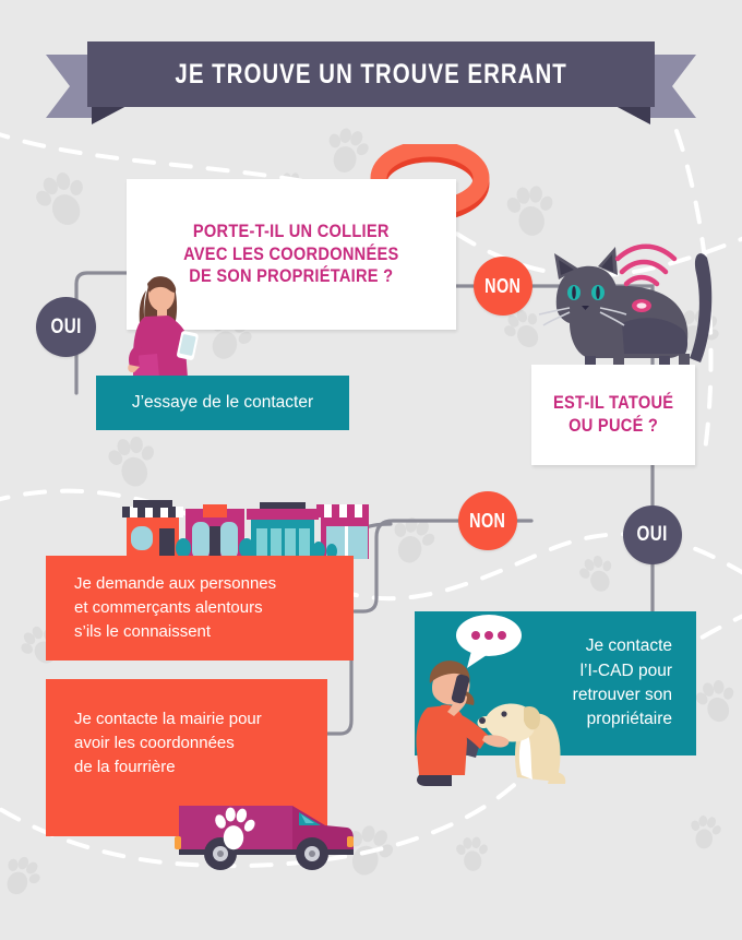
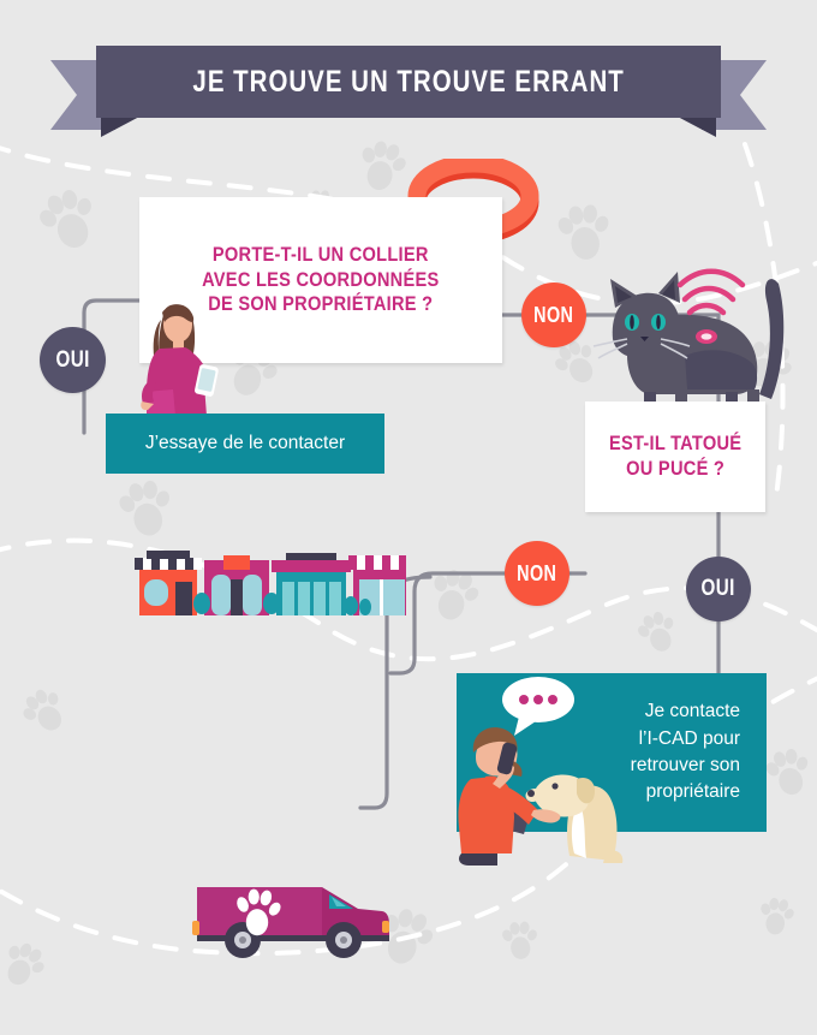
  JE TROUVE UN TROUVE ERRANT
  OUI
  NON
  NON
  OUI
  PORTE-T-IL UN COLLIER
  AVEC LES COORDONNÉES
  DE SON PROPRIÉTAIRE ?
  J’essaye de le contacter
  EST-IL TATOUÉ
  OU PUCÉ ?
- Je demande aux personnes
- et commerçants alentours
- s’ils le connaissent
- Je contacte la mairie pour
- avoir les coordonnées
- de la fourrière
  Je contacte
  l’I-CAD pour
  retrouver son
  propriétaire
